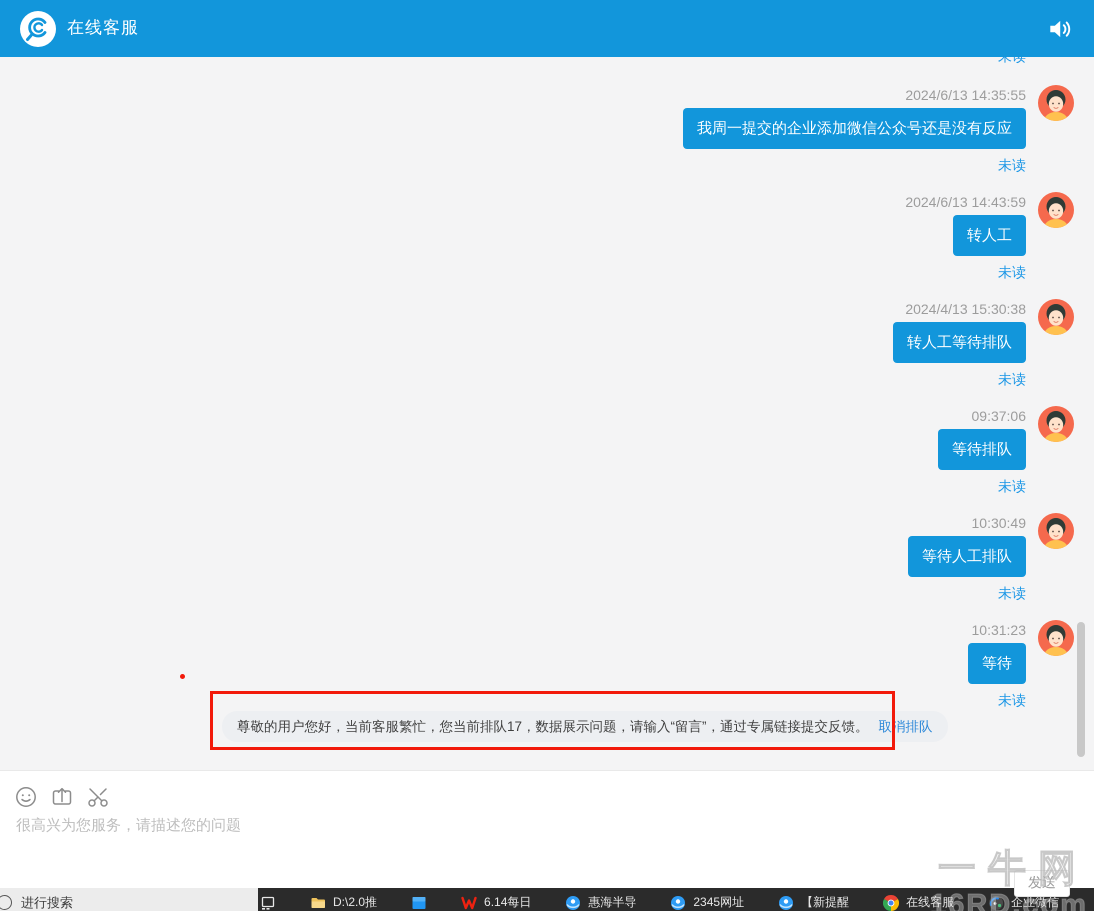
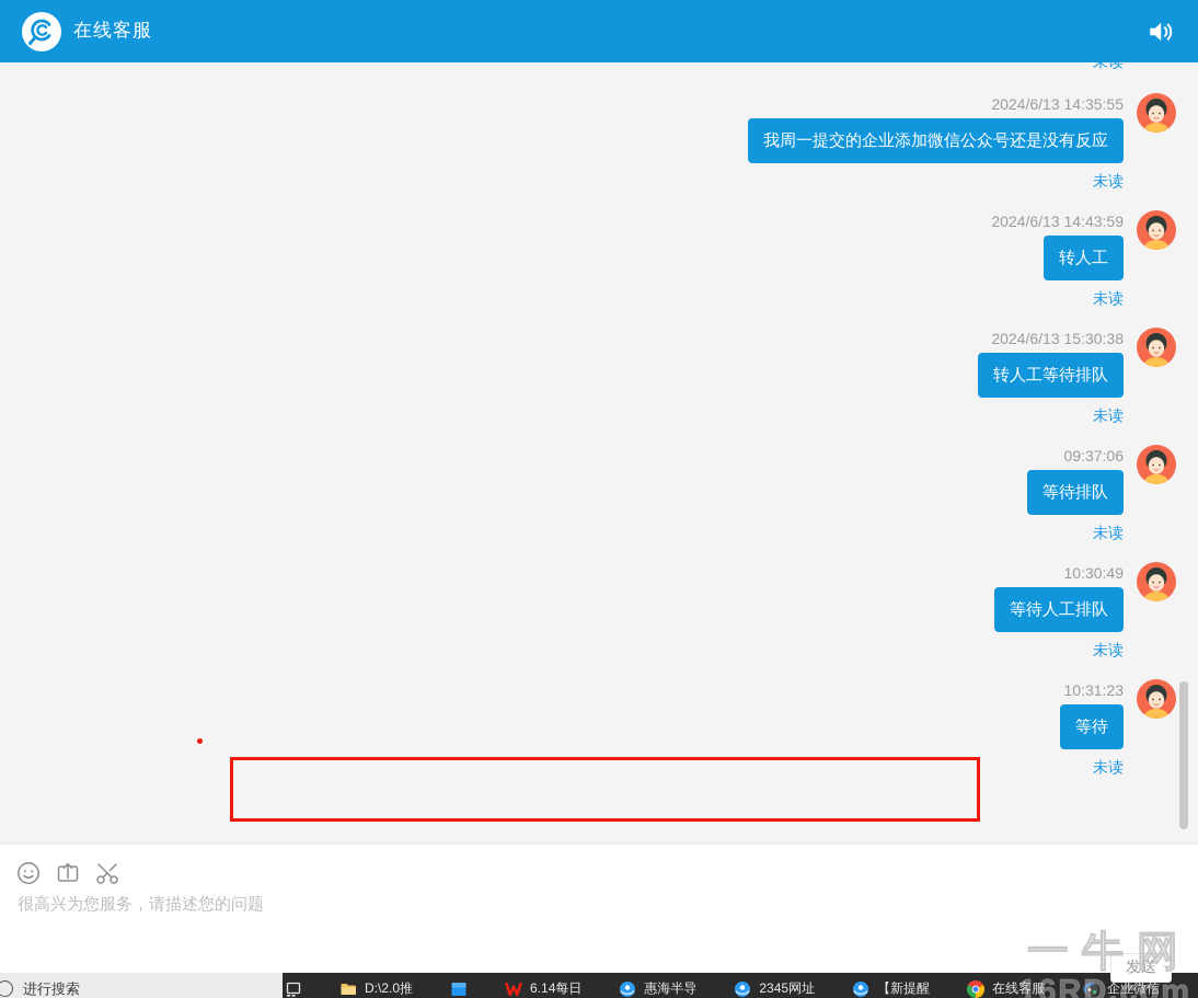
  在线客服
  2024/6/13 14:35:55
  我周一提交的企业添加微信公众号还是没有反应
  未读
  2024/6/13 14:43:59
  转人工
  未读
- 2024/4/13 15:30:38
+ 2024/6/13 15:30:38
  转人工等待排队
  未读
  09:37:06
  等待排队
  未读
  10:30:49
  等待人工排队
  未读
  10:31:23
  等待
  未读
- 尊敬的用户您好，当前客服繁忙，您当前排队17，数据展示问题，请输入“留言”，通过专属链接提交反馈。 取消排队
  很高兴为您服务，请描述您的问题
  发送
  一牛网
  16RD.com
  进行搜索
  D:\2.0推
  6.14每日
  惠海半导
  2345网址
  【新提醒
  在线客服
  企业微信
